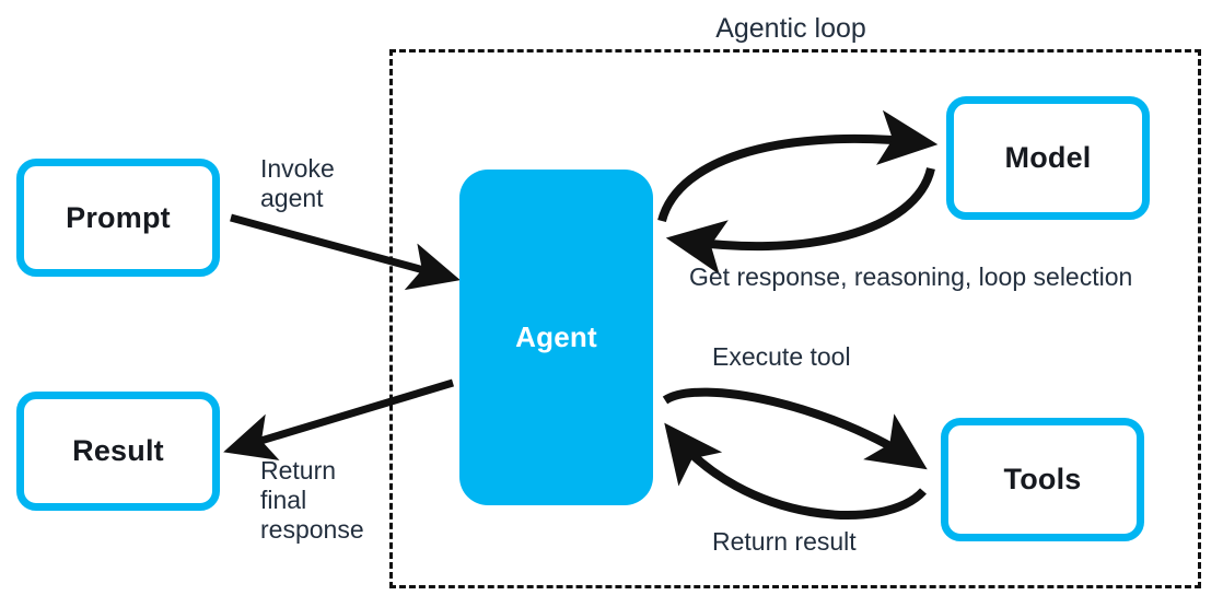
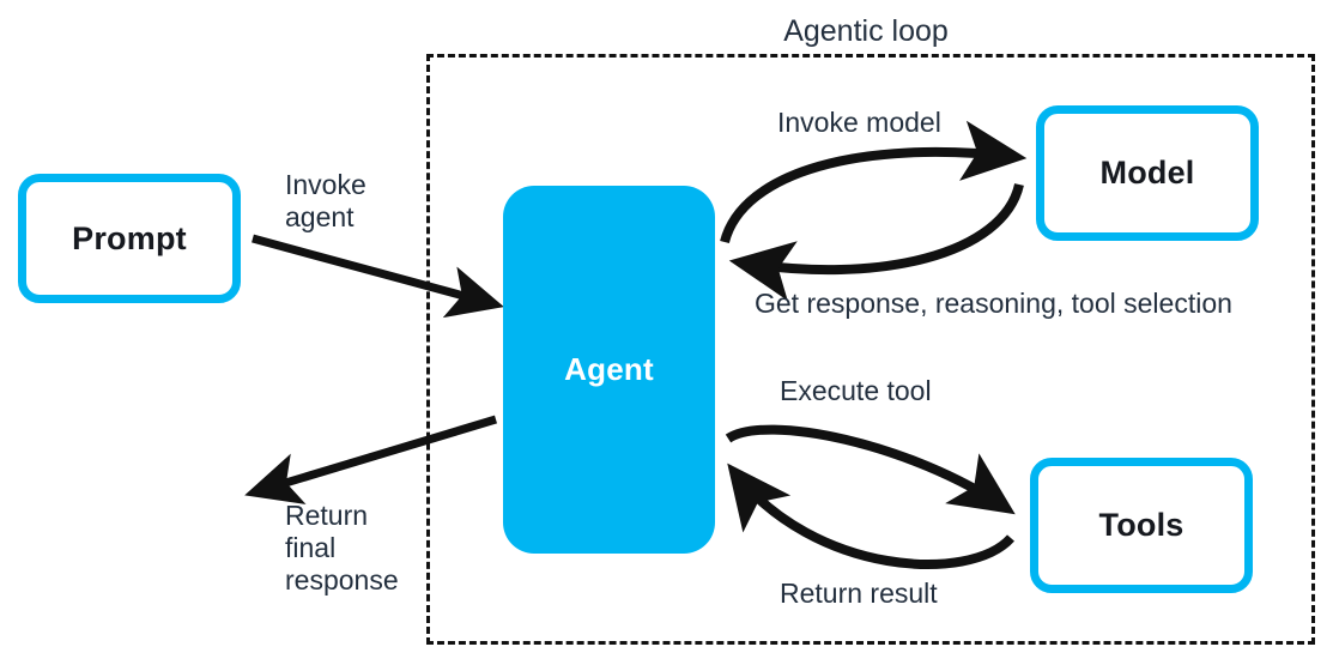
  Agentic loop
  Prompt
- Result
  Agent
  Model
  Tools
  Invoke
  agent
  Return
  final
  response
+ Invoke model
- Get response, reasoning, loop selection
+ Get response, reasoning, tool selection
  Execute tool
  Return result
